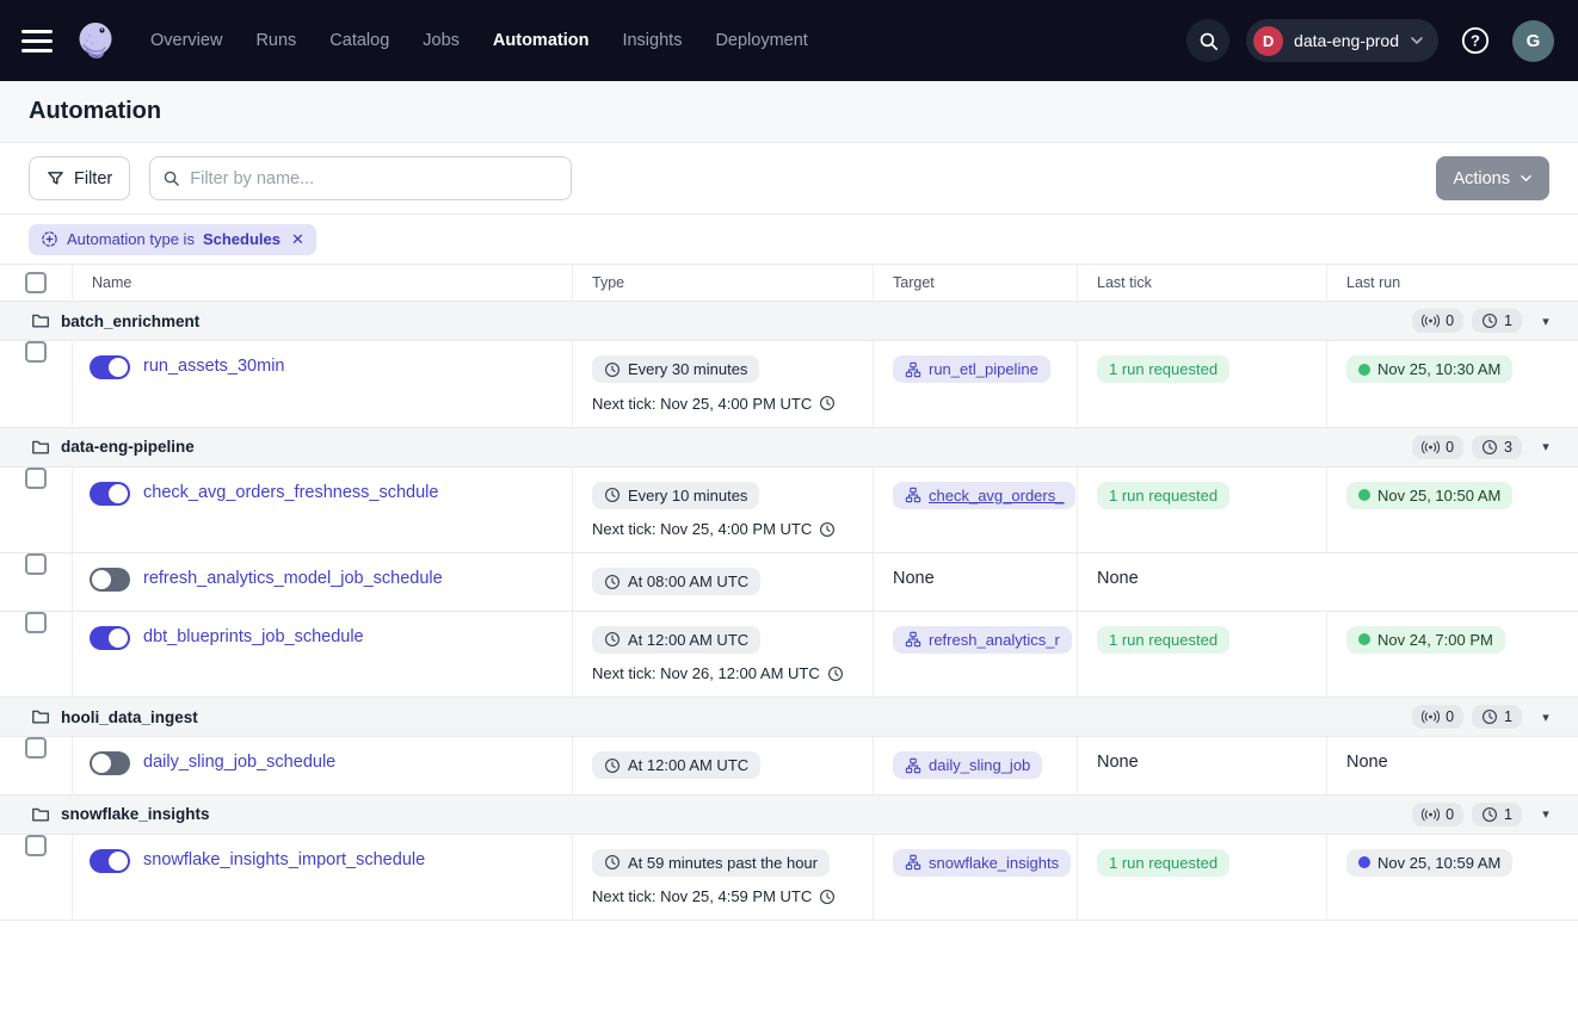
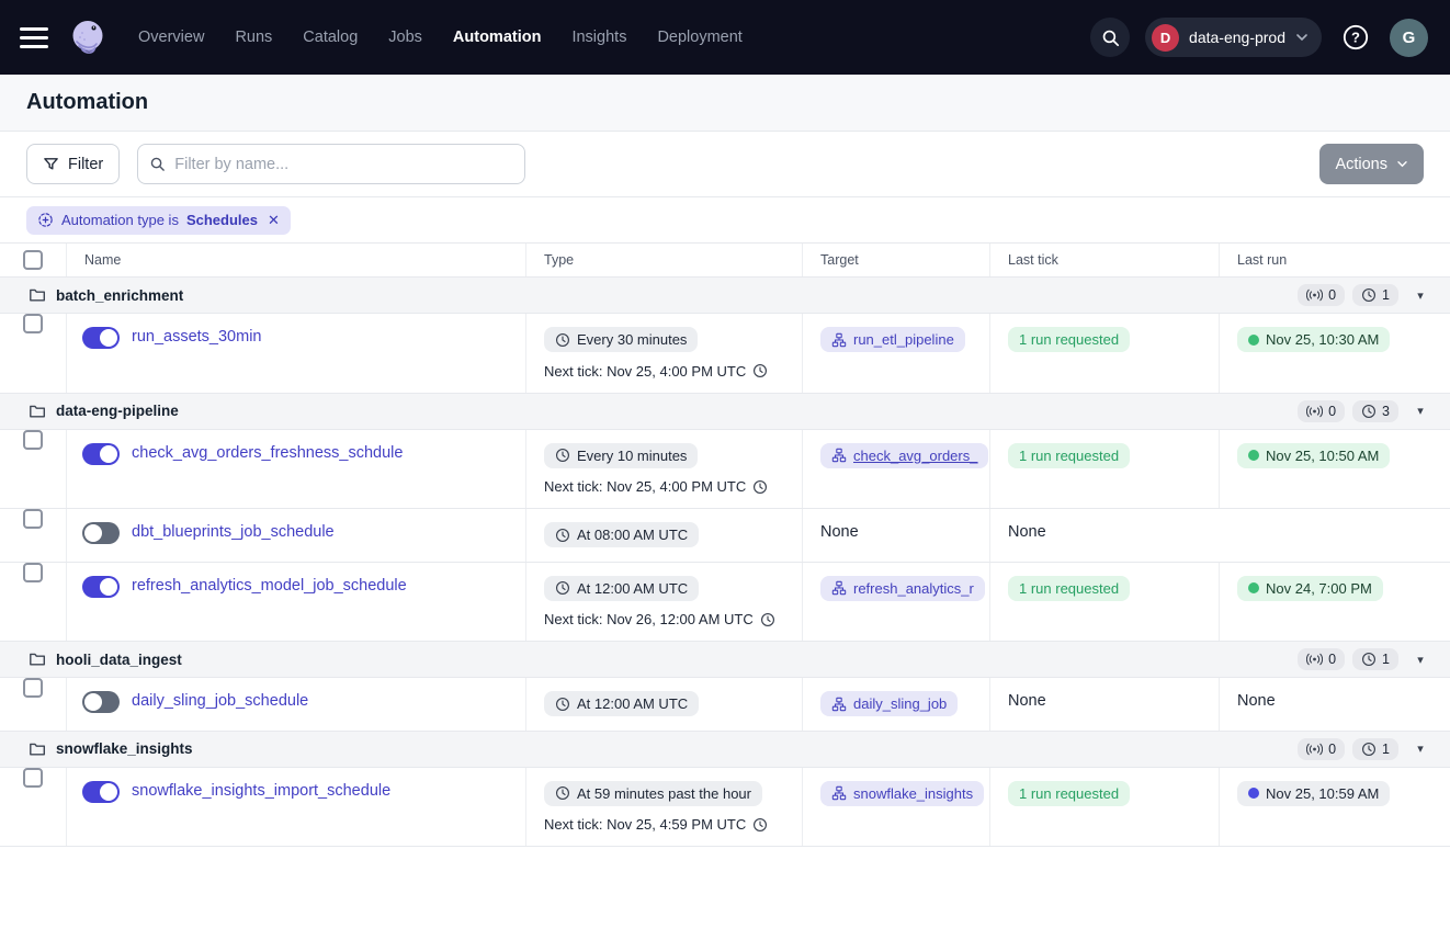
  Overview
  Runs
  Catalog
  Jobs
  Automation
  Insights
  Deployment
  D
  data-eng-prod
  ?
  G
  Automation
  Filter
  Filter by name...
  Actions
  Automation type is
  Schedules
  ✕
  Name
  Type
  Target
  Last tick
  Last run
  batch_enrichment
  0
  1
  ▾
  run_assets_30min
  Every 30 minutes
  Next tick: Nov 25, 4:00 PM UTC
  run_etl_pipeline
  1 run requested
  Nov 25, 10:30 AM
  data-eng-pipeline
  0
  3
  ▾
  check_avg_orders_freshness_schdule
  Every 10 minutes
  Next tick: Nov 25, 4:00 PM UTC
  check_avg_orders_
  1 run requested
  Nov 25, 10:50 AM
- refresh_analytics_model_job_schedule
+ dbt_blueprints_job_schedule
  At 08:00 AM UTC
  None
  None
- dbt_blueprints_job_schedule
+ refresh_analytics_model_job_schedule
  At 12:00 AM UTC
  Next tick: Nov 26, 12:00 AM UTC
  refresh_analytics_r
  1 run requested
  Nov 24, 7:00 PM
  hooli_data_ingest
  0
  1
  ▾
  daily_sling_job_schedule
  At 12:00 AM UTC
  daily_sling_job
  None
  None
  snowflake_insights
  0
  1
  ▾
  snowflake_insights_import_schedule
  At 59 minutes past the hour
  Next tick: Nov 25, 4:59 PM UTC
  snowflake_insights
  1 run requested
  Nov 25, 10:59 AM
